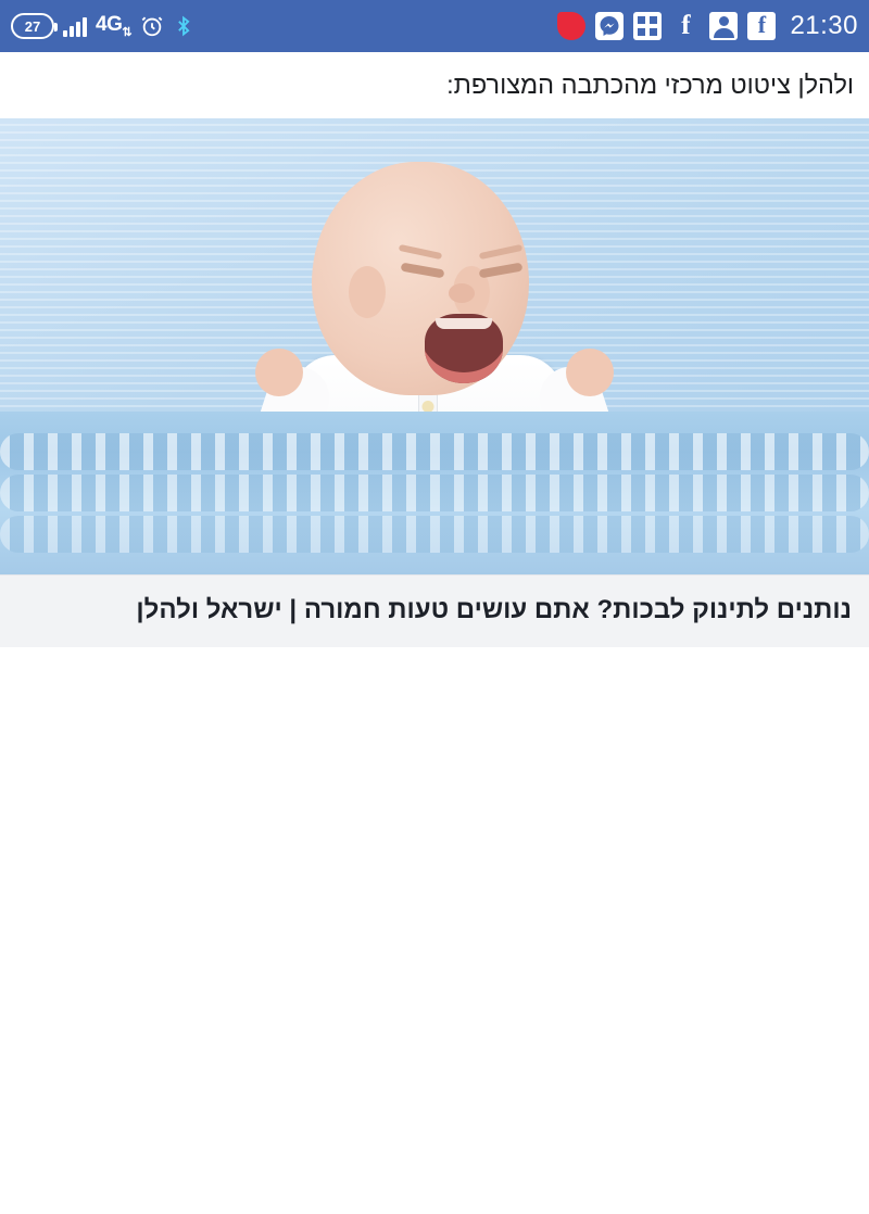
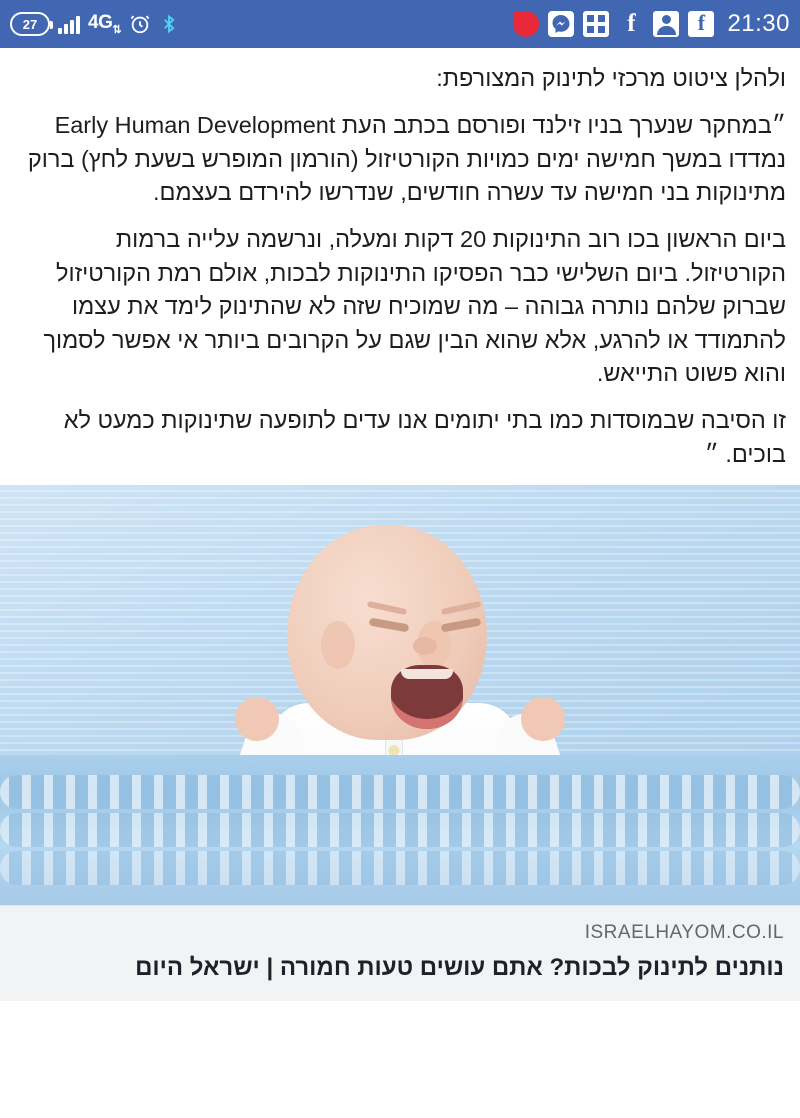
  27
  4G⇅
  f
  f
  21:30
- ולהלן ציטוט מרכזי מהכתבה המצורפת:
+ ולהלן ציטוט מרכזי לתינוק המצורפת:
+ ״במחקר שנערך בניו זילנד ופורסם בכתב העת Early Human Development נמדדו במשך חמישה ימים כמויות הקורטיזול (הורמון המופרש בשעת לחץ) ברוק מתינוקות בני חמישה עד עשרה חודשים, שנדרשו להירדם בעצמם.
+ ביום הראשון בכו רוב התינוקות 20 דקות ומעלה, ונרשמה עלייה ברמות הקורטיזול. ביום השלישי כבר הפסיקו התינוקות לבכות, אולם רמת הקורטיזול שברוק שלהם נותרה גבוהה – מה שמוכיח שזה לא שהתינוק לימד את עצמו להתמודד או להרגע, אלא שהוא הבין שגם על הקרובים ביותר אי אפשר לסמוך והוא פשוט התייאש.
+ זו הסיבה שבמוסדות כמו בתי יתומים אנו עדים לתופעה שתינוקות כמעט לא בוכים. ״
+ ISRAELHAYOM.CO.IL
- נותנים לתינוק לבכות? אתם עושים טעות חמורה | ישראל ולהלן
+ נותנים לתינוק לבכות? אתם עושים טעות חמורה | ישראל היום
